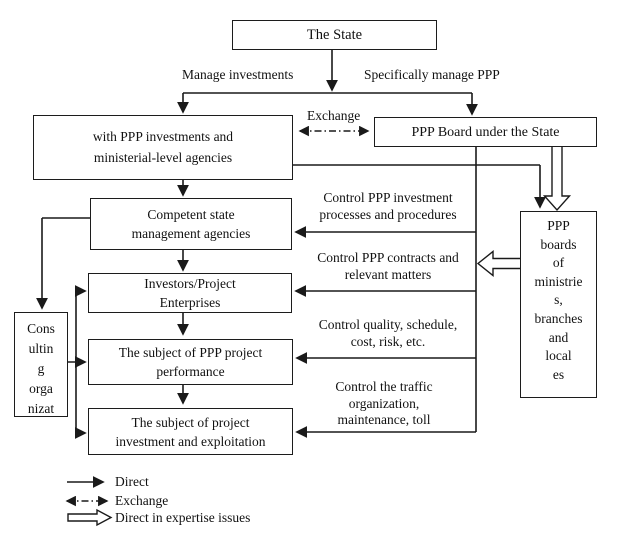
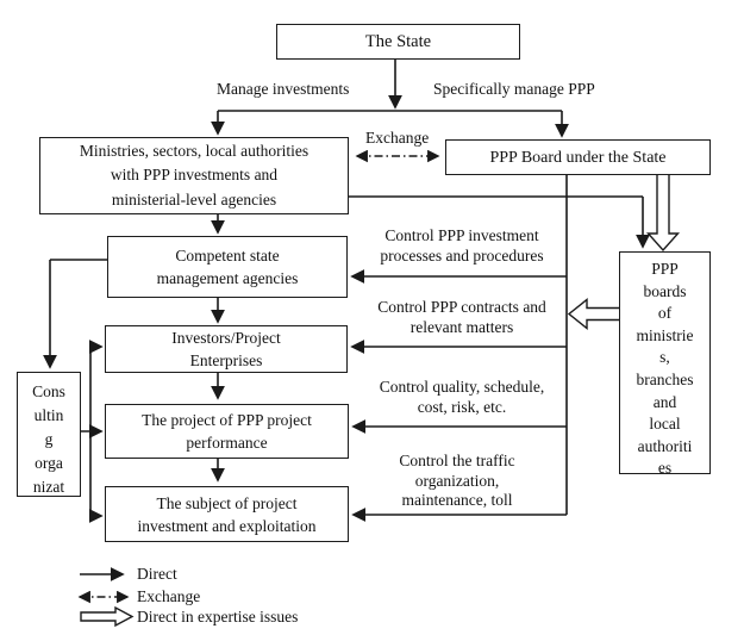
  The State
+ Ministries, sectors, local authorities
  with PPP investments and
  ministerial-level agencies
  PPP Board under the State
  Competent state
  management agencies
  Investors/Project
  Enterprises
- The subject of PPP project
+ The project of PPP project
  performance
  The subject of project
  investment and exploitation
  Cons
  ultin
  g
  orga
  nizat
  PPP
  boards
  of
  ministrie
  s,
  branches
  and
  local
+ authoriti
  es
  Manage investments
  Specifically manage PPP
  Exchange
  Control PPP investment
  processes and procedures
  Control PPP contracts and
  relevant matters
  Control quality, schedule,
  cost, risk, etc.
  Control the traffic
  organization,
  maintenance, toll
  Direct
  Exchange
  Direct in expertise issues
